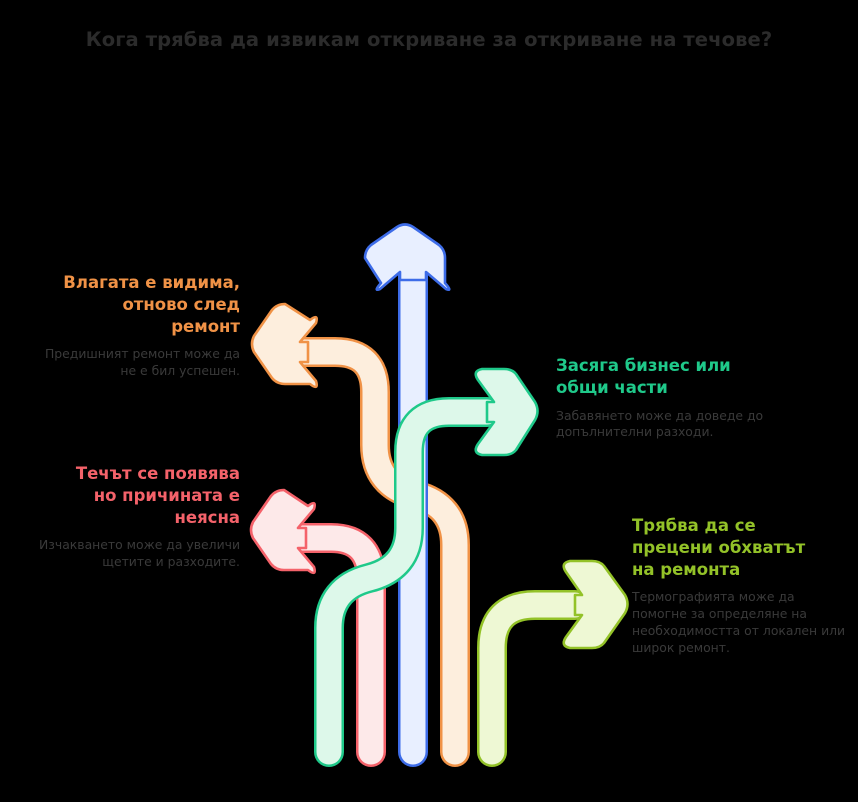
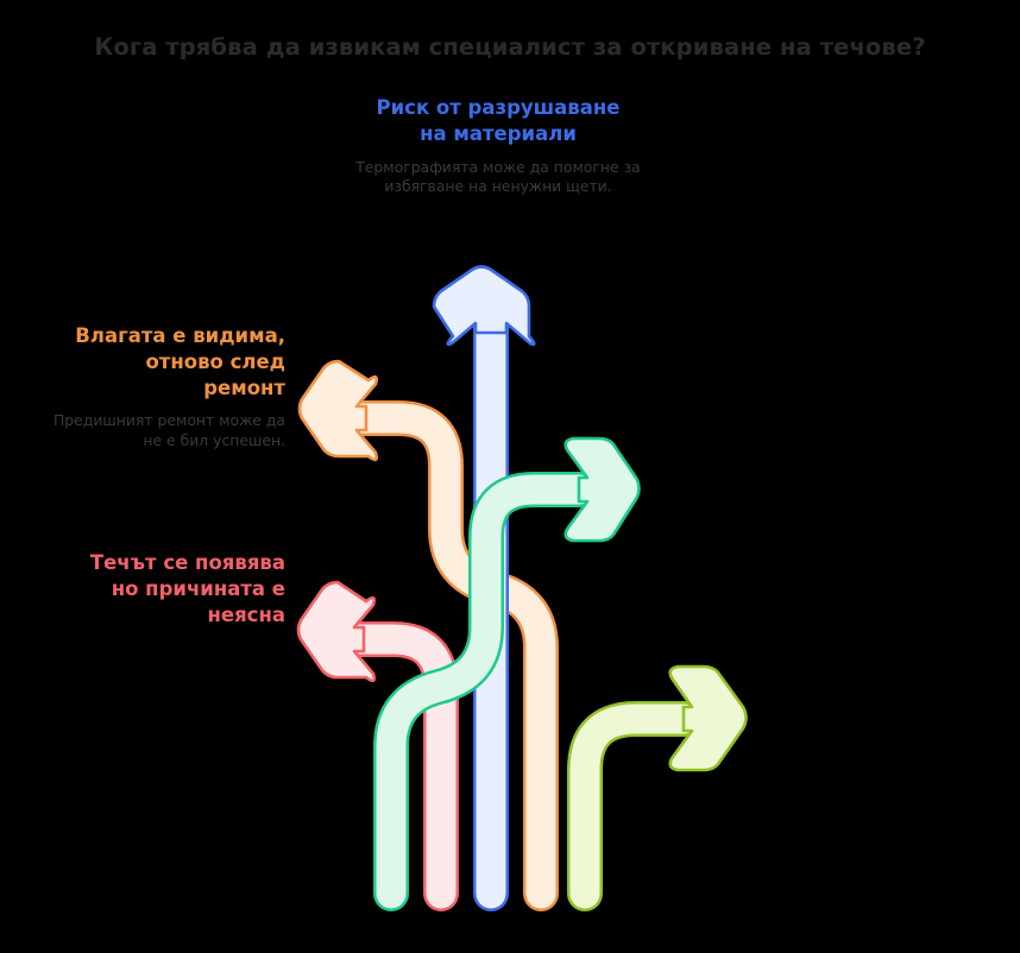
- Кога трябва да извикам откриване за откриване на течове?
+ Кога трябва да извикам специалист за откриване на течове?
+ Риск от разрушаване
+ на материали
+ Термографията може да помогне за избягване на ненужни щети.
  Влагата е видима,
  отново след
  ремонт
  Предишният ремонт може да не е бил успешен.
  Течът се появява
  но причината е
  неясна
- Изчакването може да увеличи щетите и разходите.
- Засяга бизнес или
- общи части
- Забавянето може да доведе до допълнителни разходи.
- Трябва да се
- прецени обхватът
- на ремонта
- Термографията може да помогне за определяне на необходимостта от локален или широк ремонт.
